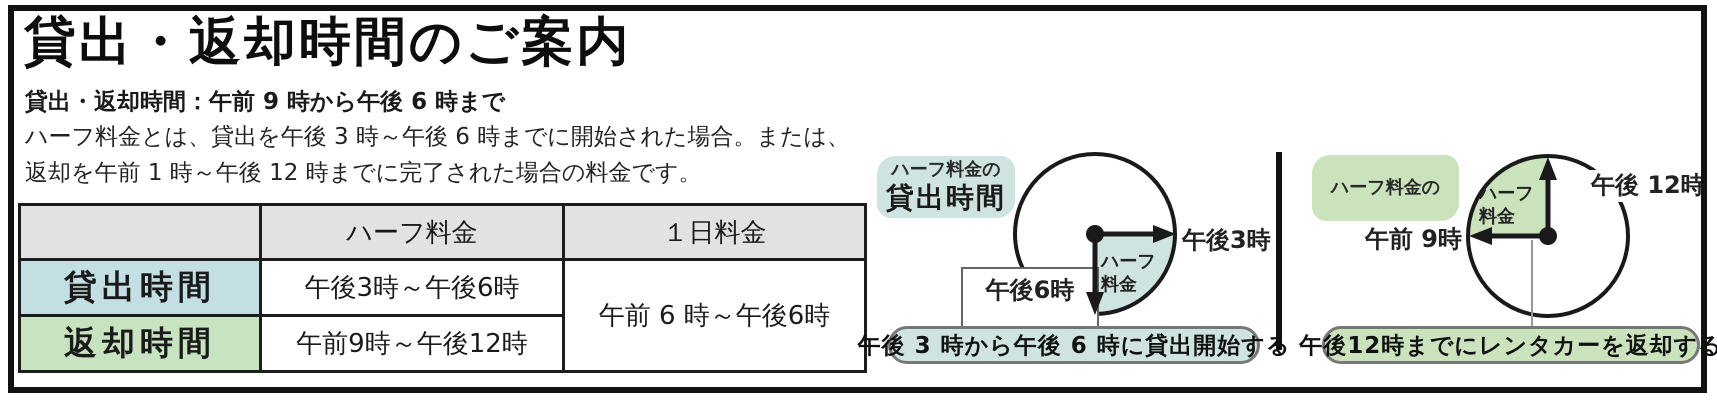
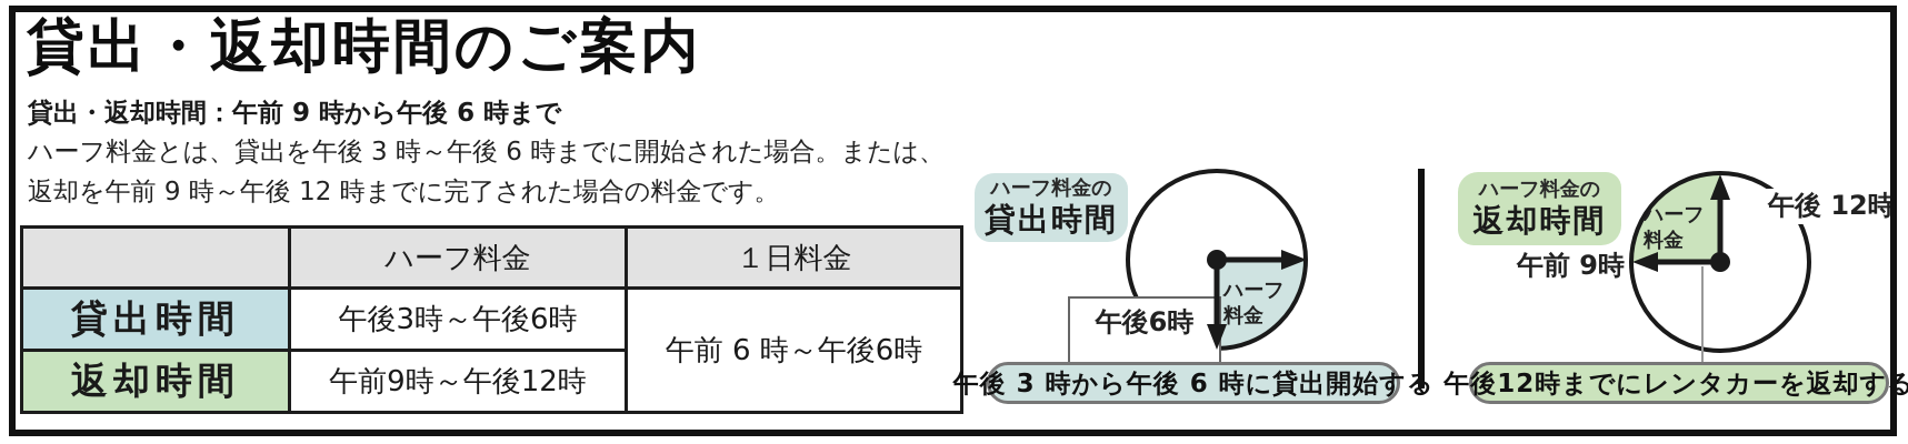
  貸出・返却時間のご案内
  貸出・返却時間：午前 9 時から午後 6 時まで
  ハーフ料金とは、貸出を午後 3 時～午後 6 時までに開始された場合。または、
- 返却を午前 1 時～午後 12 時までに完了された場合の料金です。
+ 返却を午前 9 時～午後 12 時までに完了された場合の料金です。
  	ハーフ料金	１日料金
  貸出時間	午後3時～午後6時	午前 6 時～午後6時
  返却時間	午前9時～午後12時
  ハーフ料金の
  貸出時間
- 午後3時
  午後6時
  ハーフ
  料金
  午後 3 時から午後 6 時に貸出開始する
  ハーフ料金の
+ 返却時間
  午前 9時
  午後 12時
  ハーフ
  料金
  午後12時までにレンタカーを返却する
